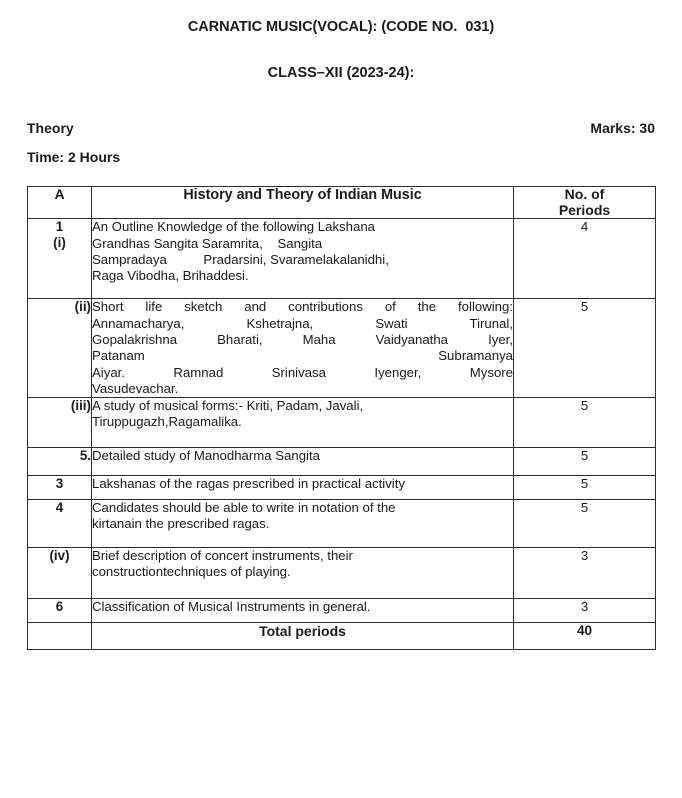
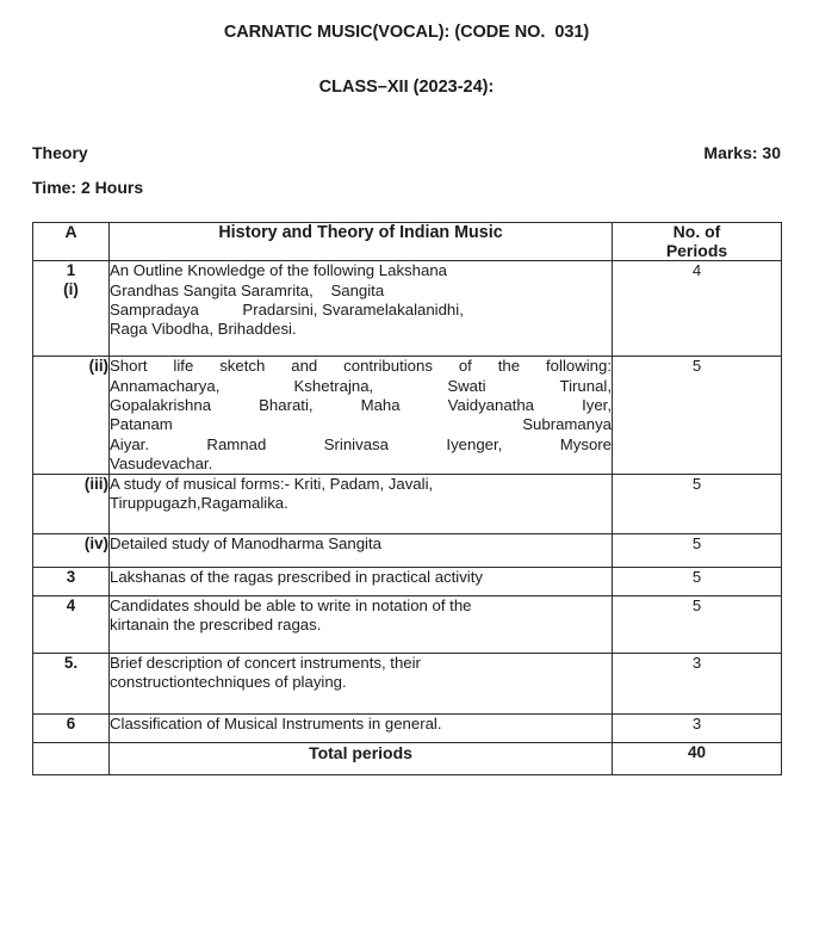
  CARNATIC MUSIC(VOCAL): (CODE NO. 031)
  CLASS–XII (2023-24):
  Theory
  Marks: 30
  Time: 2 Hours
  A	History and Theory of Indian Music	No. of Periods
  1 (i)	An Outline Knowledge of the following LakshanaGrandhas Sangita Saramrita, SangitaSampradaya Pradarsini, Svaramelakalanidhi,Raga Vibodha, Brihaddesi.	4
  (ii)	Short life sketch and contributions of the following:Annamacharya, Kshetrajna, Swati Tirunal,Gopalakrishna Bharati, Maha Vaidyanatha Iyer,Patanam SubramanyaAiyar. Ramnad Srinivasa Iyenger, MysoreVasudevachar.	5
  (iii)	A study of musical forms:- Kriti, Padam, Javali,Tiruppugazh,Ragamalika.	5
- 5.	Detailed study of Manodharma Sangita	5
+ (iv)	Detailed study of Manodharma Sangita	5
  3	Lakshanas of the ragas prescribed in practical activity	5
  4	Candidates should be able to write in notation of thekirtanain the prescribed ragas.	5
- (iv)	Brief description of concert instruments, theirconstructiontechniques of playing.	3
+ 5.	Brief description of concert instruments, theirconstructiontechniques of playing.	3
  6	Classification of Musical Instruments in general.	3
  	Total periods	40
